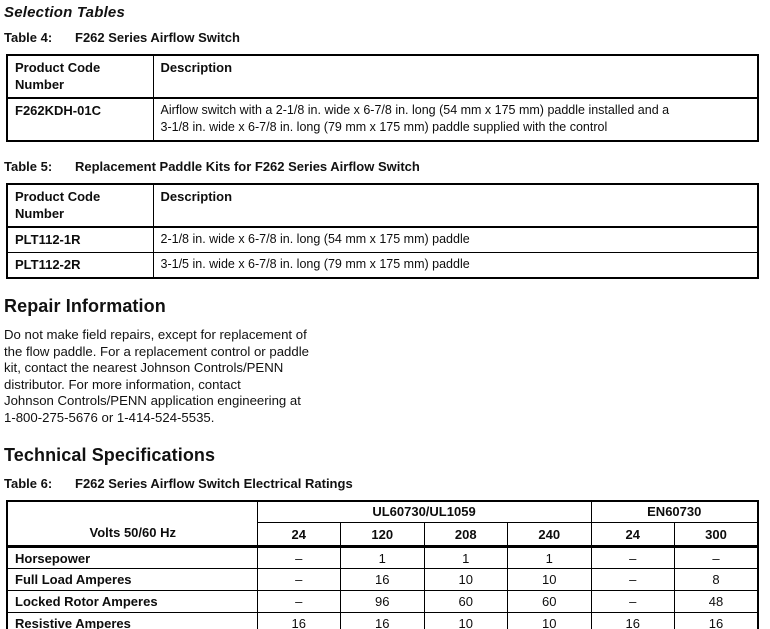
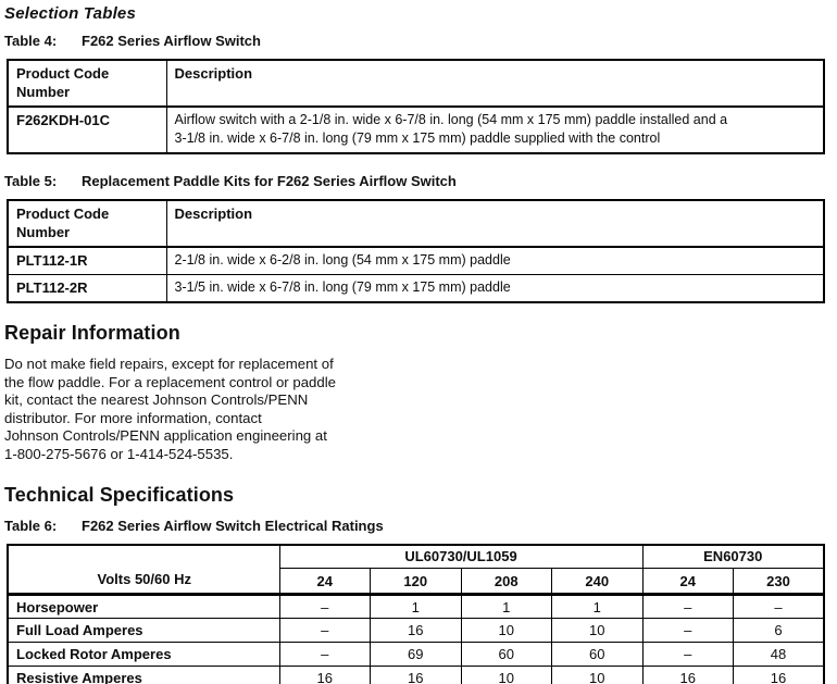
  Selection Tables
  Table 4: F262 Series Airflow Switch
  Product Code Number	Description
  F262KDH-01C	Airflow switch with a 2-1/8 in. wide x 6-7/8 in. long (54 mm x 175 mm) paddle installed and a 3-1/8 in. wide x 6-7/8 in. long (79 mm x 175 mm) paddle supplied with the control
  Table 5: Replacement Paddle Kits for F262 Series Airflow Switch
  Product Code Number	Description
- PLT112-1R	2-1/8 in. wide x 6-7/8 in. long (54 mm x 175 mm) paddle
+ PLT112-1R	2-1/8 in. wide x 6-2/8 in. long (54 mm x 175 mm) paddle
  PLT112-2R	3-1/5 in. wide x 6-7/8 in. long (79 mm x 175 mm) paddle
  Repair Information
  Do not make field repairs, except for replacement of
  the flow paddle. For a replacement control or paddle
  kit, contact the nearest Johnson Controls/PENN
  distributor. For more information, contact
  Johnson Controls/PENN application engineering at
  1-800-275-5676 or 1-414-524-5535.
  Technical Specifications
  Table 6: F262 Series Airflow Switch Electrical Ratings
  Volts 50/60 Hz	UL60730/UL1059	EN60730
- 24	120	208	240	24	300
+ 24	120	208	240	24	230
  Horsepower	–	1	1	1	–	–
- Full Load Amperes	–	16	10	10	–	8
+ Full Load Amperes	–	16	10	10	–	6
- Locked Rotor Amperes	–	96	60	60	–	48
+ Locked Rotor Amperes	–	69	60	60	–	48
  Resistive Amperes	16	16	10	10	16	16
